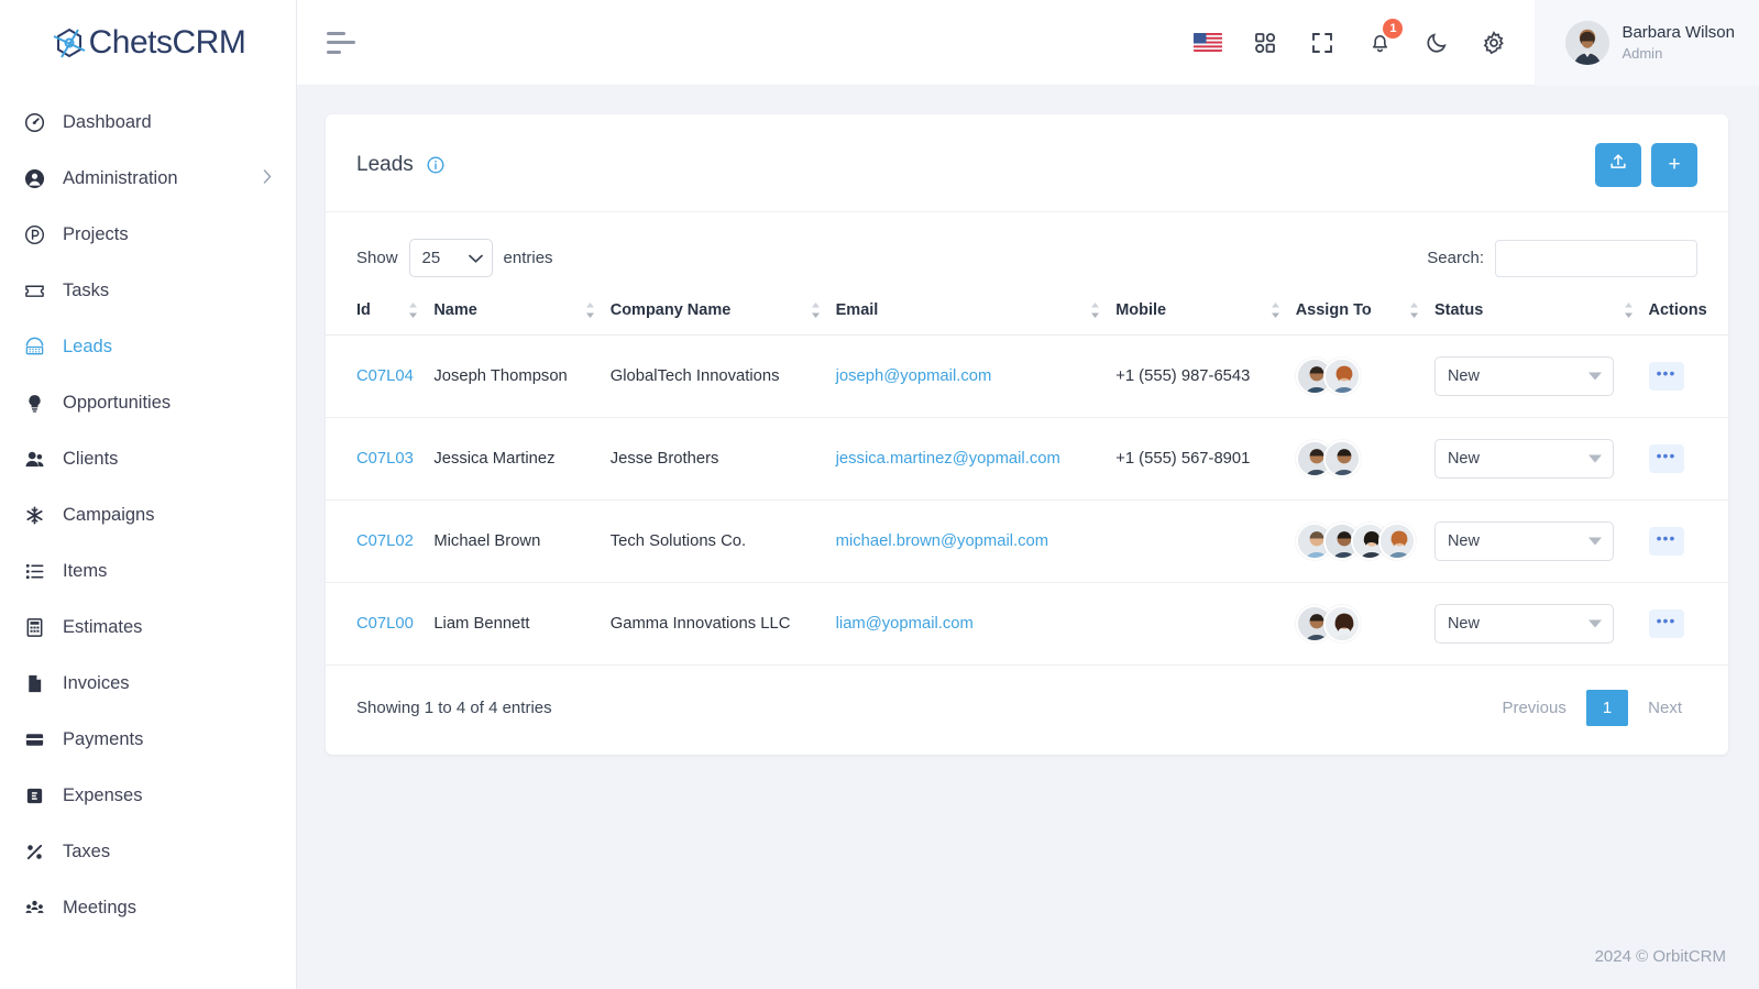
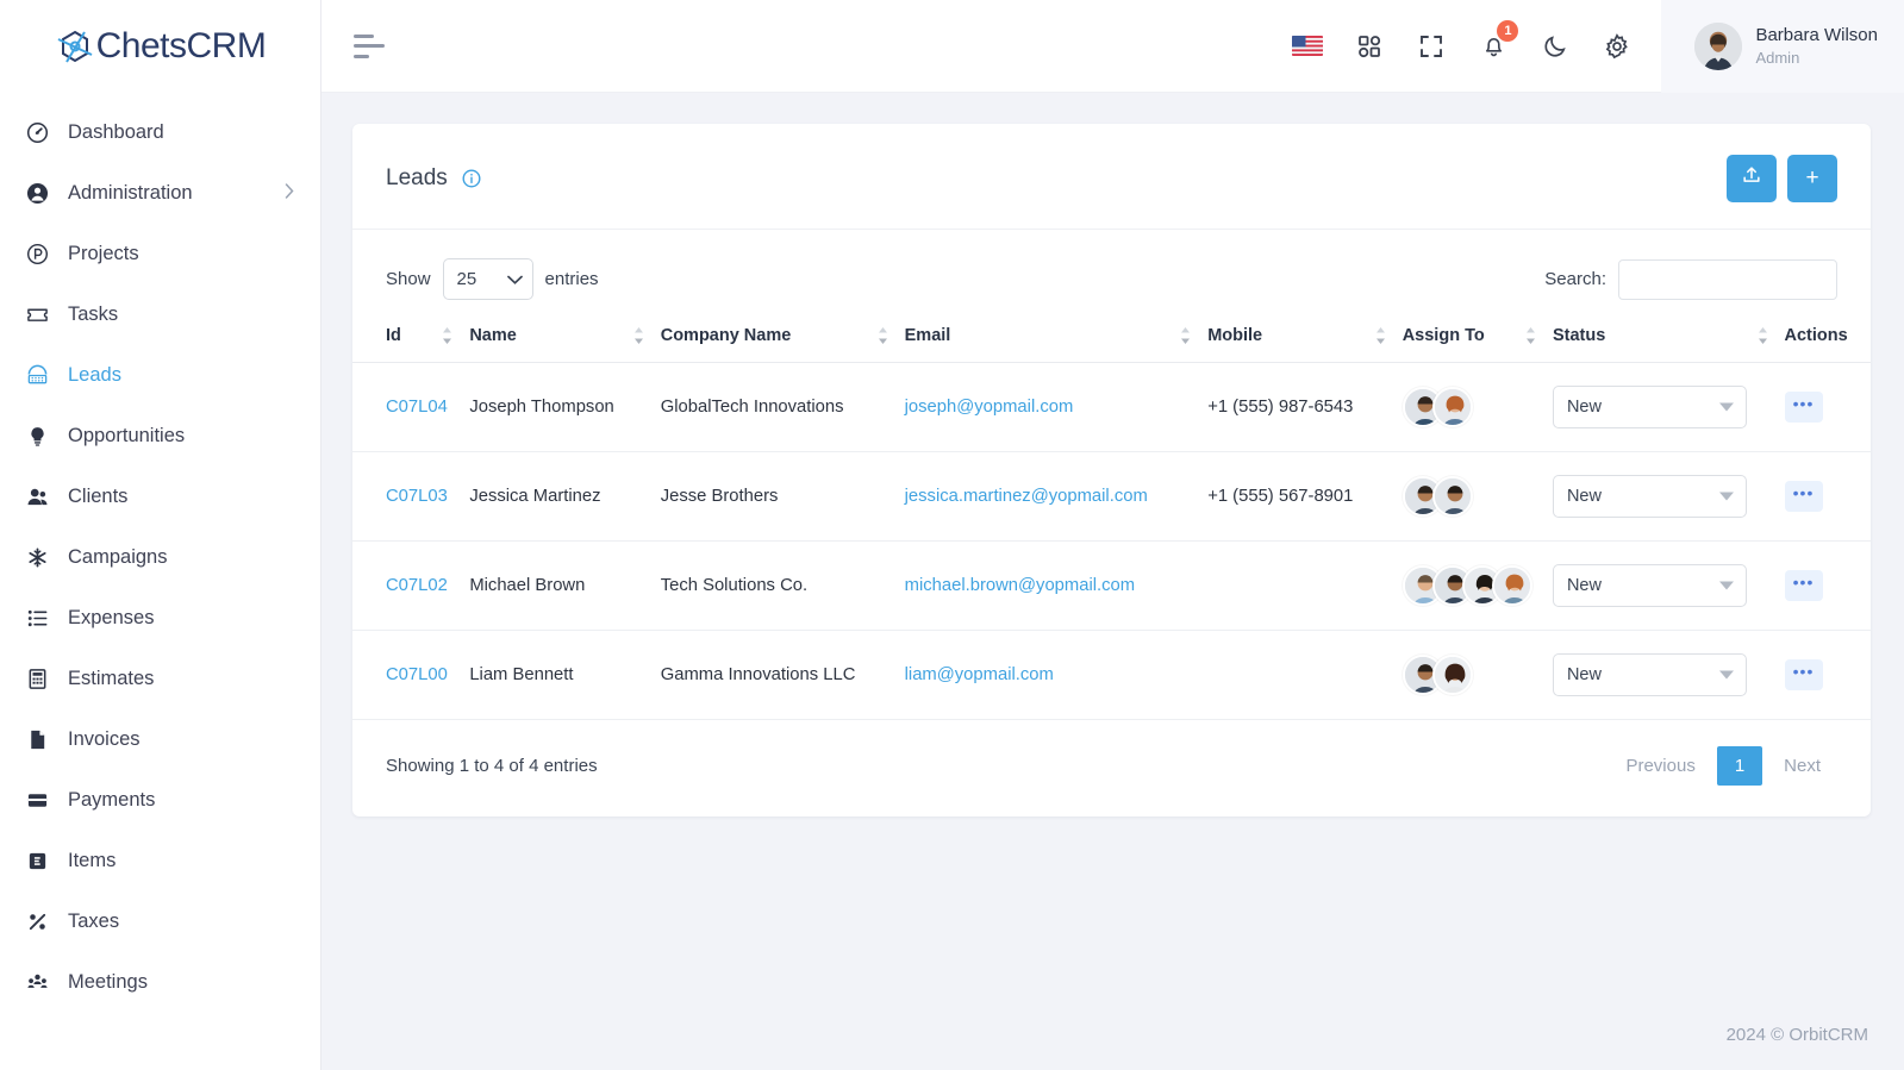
  ChetsCRM
  Dashboard
  Administration
  Projects
  Tasks
  Leads
  Opportunities
  Clients
  Campaigns
- Items
+ Expenses
  Estimates
  Invoices
  Payments
- Expenses
+ Items
  Taxes
  Meetings
  1
  Barbara Wilson
  Admin
  Leads
  +
  Show
  25
  entries
  Search:
  Id	Name	Company Name	Email	Mobile	Assign To	Status	Actions
  C07L04	Joseph Thompson	GlobalTech Innovations	joseph@yopmail.com	+1 (555) 987-6543		New	•••
  C07L03	Jessica Martinez	Jesse Brothers	jessica.martinez@yopmail.com	+1 (555) 567-8901		New	•••
  C07L02	Michael Brown	Tech Solutions Co.	michael.brown@yopmail.com			New	•••
  C07L00	Liam Bennett	Gamma Innovations LLC	liam@yopmail.com			New	•••
  Showing 1 to 4 of 4 entries
  Previous
  1
  Next
  2024 © OrbitCRM
